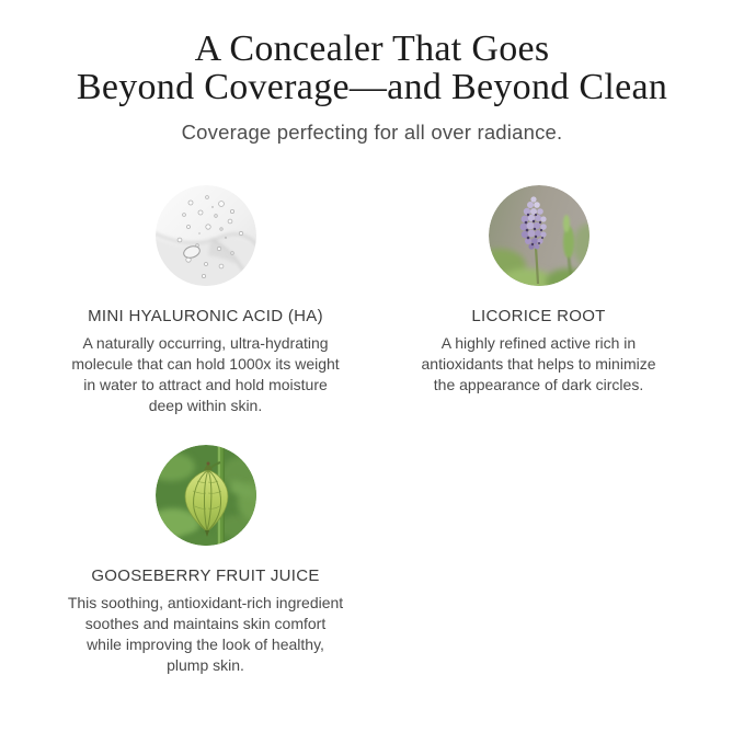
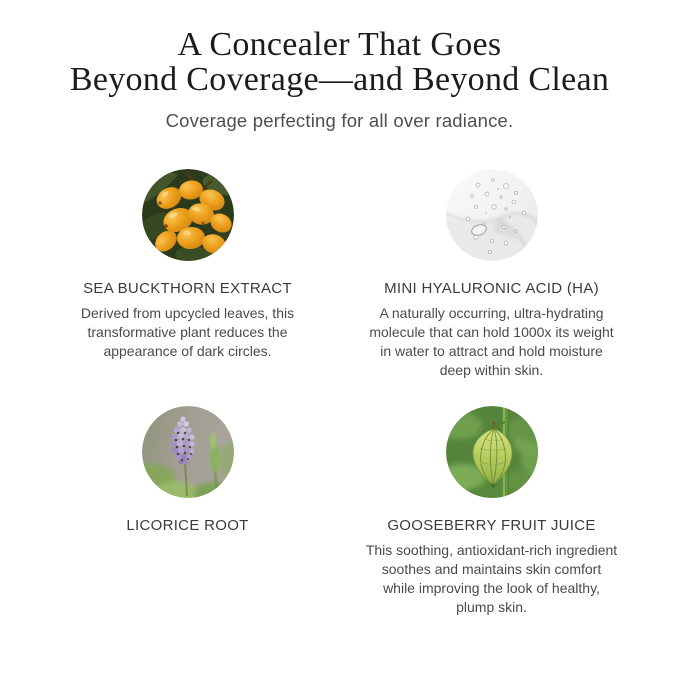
  A Concealer That Goes
  Beyond Coverage—and Beyond Clean
  Coverage perfecting for all over radiance.
+ SEA BUCKTHORN EXTRACT
+ Derived from upcycled leaves, this
+ transformative plant reduces the
+ appearance of dark circles.
  MINI HYALURONIC ACID (HA)
  A naturally occurring, ultra-hydrating
  molecule that can hold 1000x its weight
  in water to attract and hold moisture
  deep within skin.
  LICORICE ROOT
- A highly refined active rich in
- antioxidants that helps to minimize
- the appearance of dark circles.
  GOOSEBERRY FRUIT JUICE
  This soothing, antioxidant-rich ingredient
  soothes and maintains skin comfort
  while improving the look of healthy,
  plump skin.
